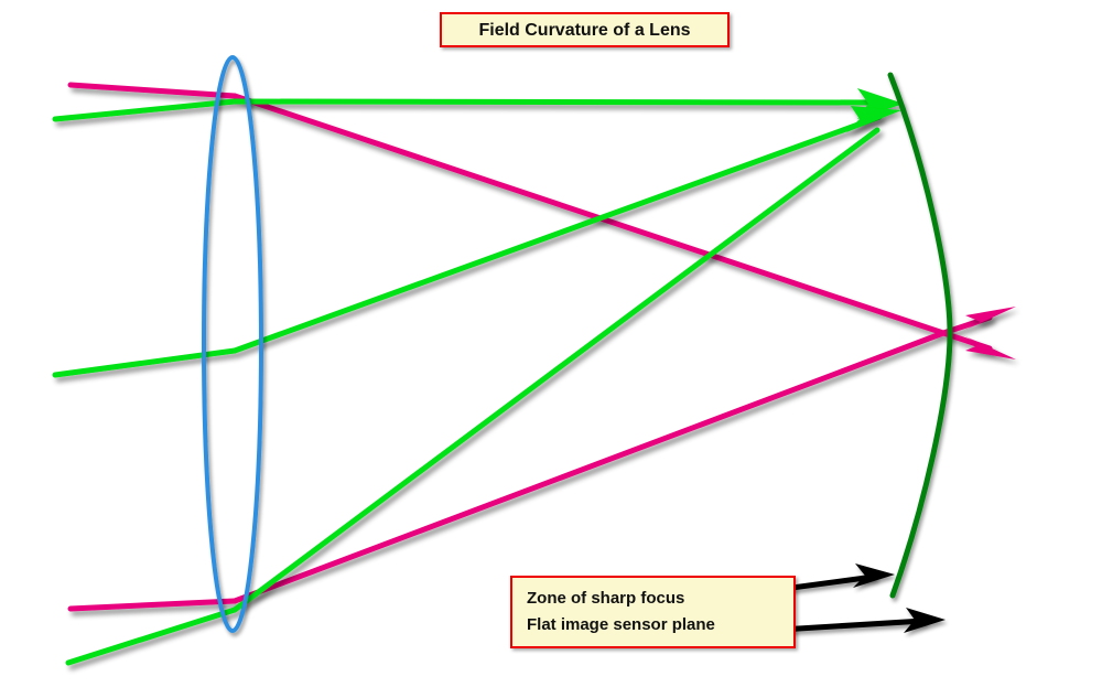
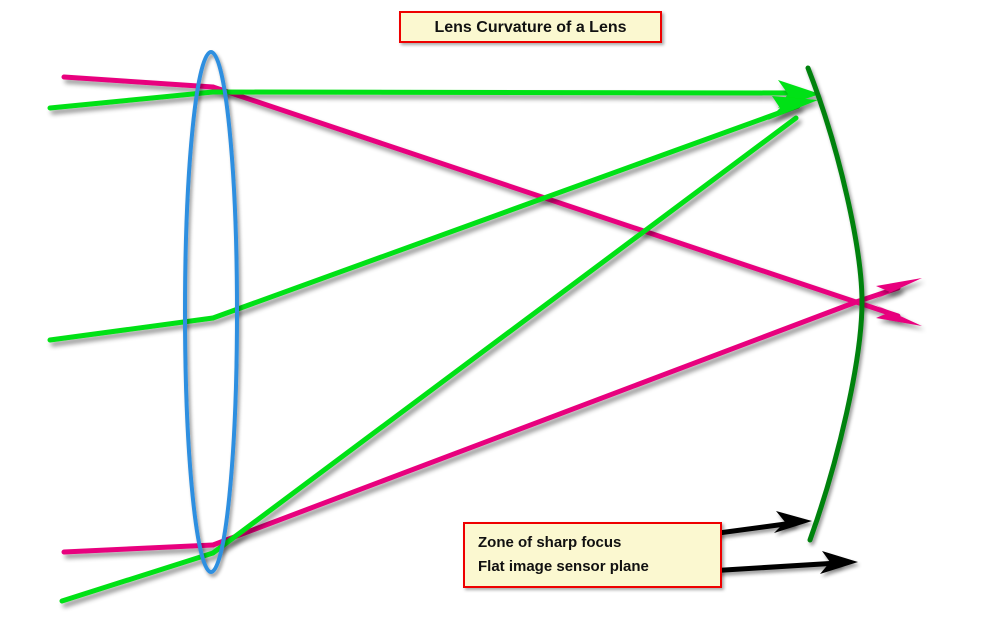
- Field Curvature of a Lens
+ Lens Curvature of a Lens
  Zone of sharp focus
  Flat image sensor plane
